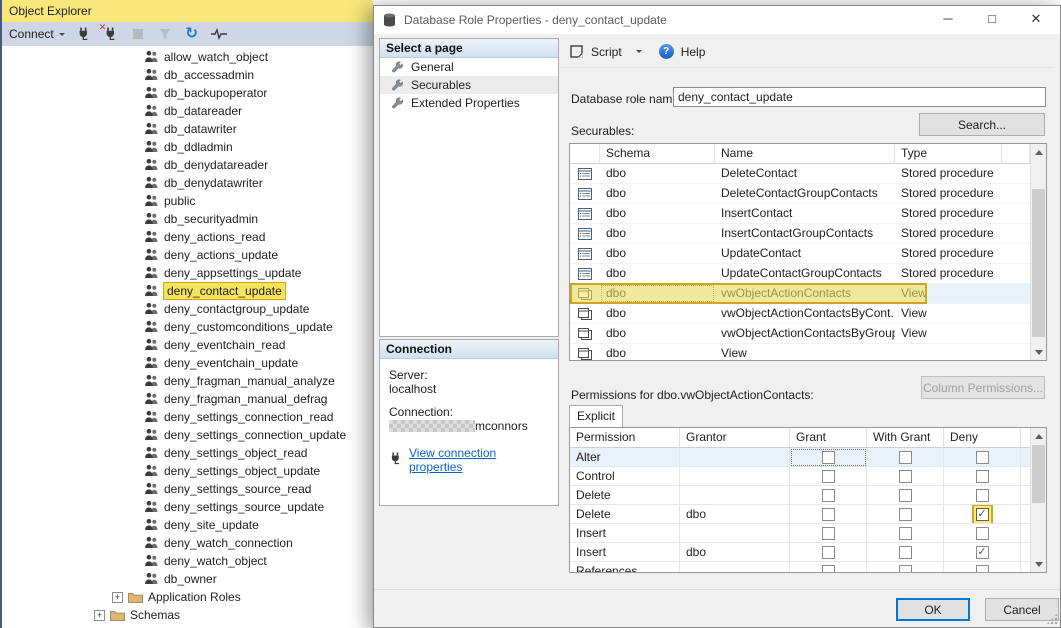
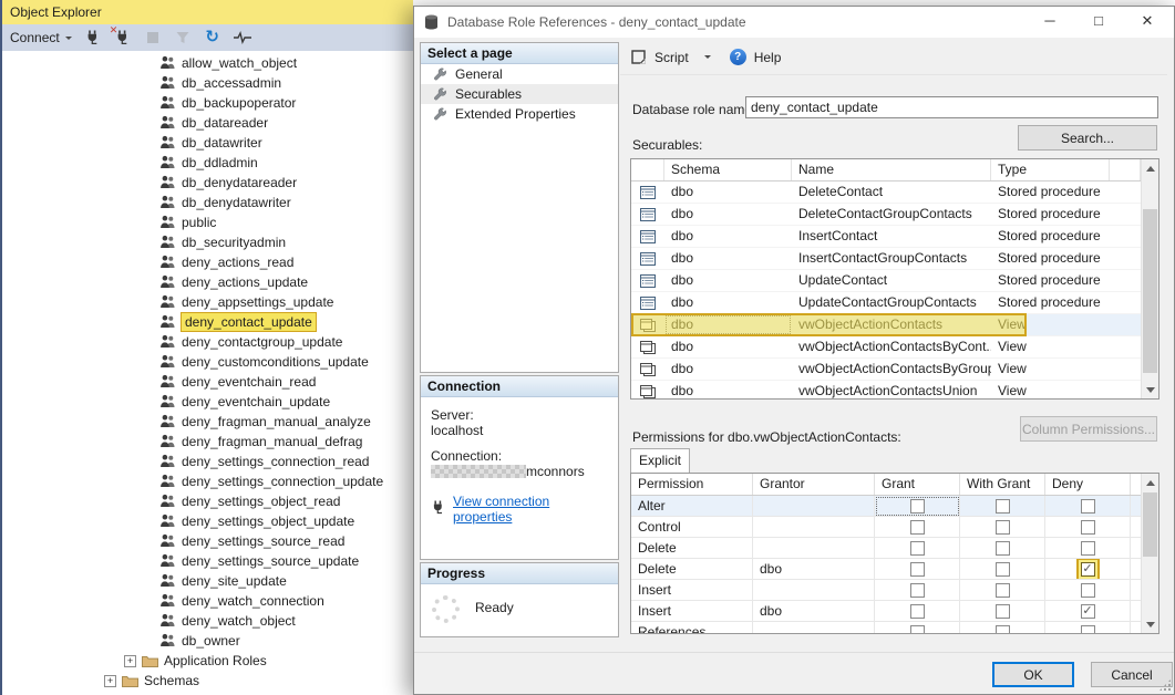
  Object Explorer
  Connect
  ✕
  ↻
  allow_watch_object
  db_accessadmin
  db_backupoperator
  db_datareader
  db_datawriter
  db_ddladmin
  db_denydatareader
  db_denydatawriter
  public
  db_securityadmin
  deny_actions_read
  deny_actions_update
  deny_appsettings_update
  deny_contact_update
  deny_contactgroup_update
  deny_customconditions_update
  deny_eventchain_read
  deny_eventchain_update
  deny_fragman_manual_analyze
  deny_fragman_manual_defrag
  deny_settings_connection_read
  deny_settings_connection_update
  deny_settings_object_read
  deny_settings_object_update
  deny_settings_source_read
  deny_settings_source_update
  deny_site_update
  deny_watch_connection
  deny_watch_object
  db_owner
  +
  Application Roles
  +
  Schemas
- Database Role Properties - deny_contact_update
+ Database Role References - deny_contact_update
  ─
  □
  ✕
  Select a page
  General
  Securables
  Extended Properties
  Connection
  Server:
  localhost
  Connection:
  mconnors
  View connection properties
+ Progress
+ Ready
  Script
  ?
  Help
  Database role nam
  deny_contact_update
  Securables:
  Search...
  Schema
  Name
  Type
  dbo
  DeleteContact
  Stored procedure
  dbo
  DeleteContactGroupContacts
  Stored procedure
  dbo
  InsertContact
  Stored procedure
  dbo
  InsertContactGroupContacts
  Stored procedure
  dbo
  UpdateContact
  Stored procedure
  dbo
  UpdateContactGroupContacts
  Stored procedure
  dbo
  vwObjectActionContacts
  View
  dbo
  vwObjectActionContactsByCont.
  View
  dbo
  vwObjectActionContactsByGrou
  View
  dbo
+ vwObjectActionContactsUnion
  View
  Permissions for dbo.vwObjectActionContacts:
  Column Permissions...
  Explicit
  Permission
  Grantor
  Grant
  With Grant
  Deny
  Alter
  Control
  Delete
  Delete
  dbo
  Insert
  Insert
  dbo
  References
  OK
  Cancel
